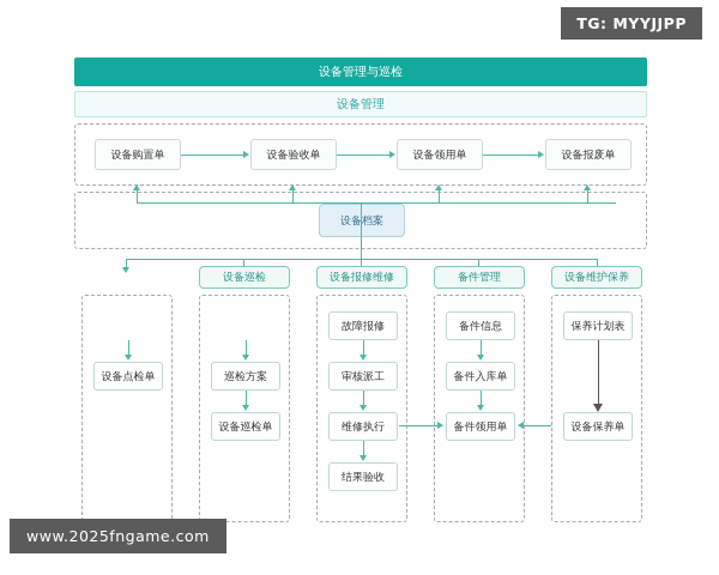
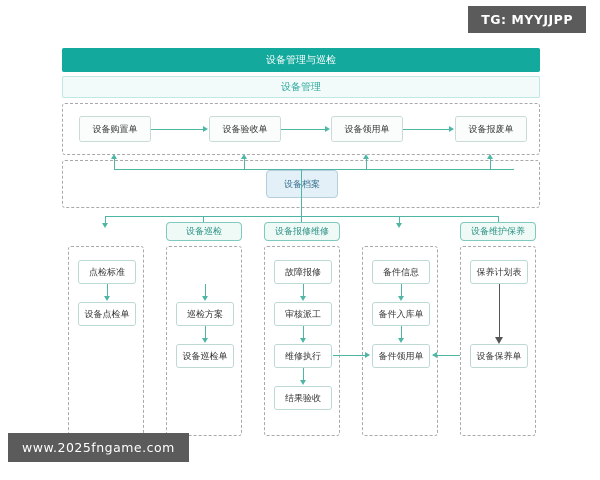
  TG: MYYJJPP
  设备管理与巡检
  设备管理
  设备购置单
  设备验收单
  设备领用单
  设备报废单
  设备档案
+ 点检标准
  设备点检单
  设备巡检
  巡检方案
  设备巡检单
  设备报修维修
  故障报修
  审核派工
  维修执行
  结果验收
- 备件管理
  备件信息
  备件入库单
  备件领用单
  设备维护保养
  保养计划表
  设备保养单
  www.2025fngame.com
